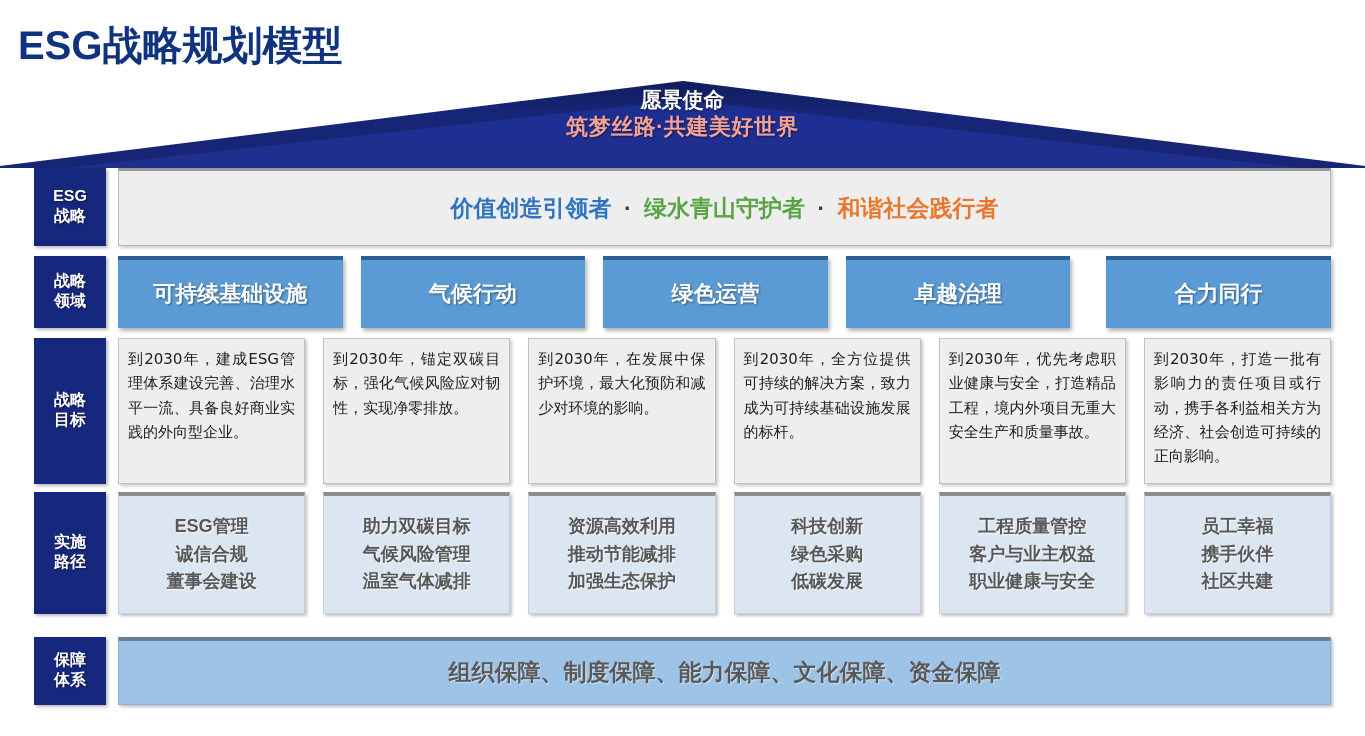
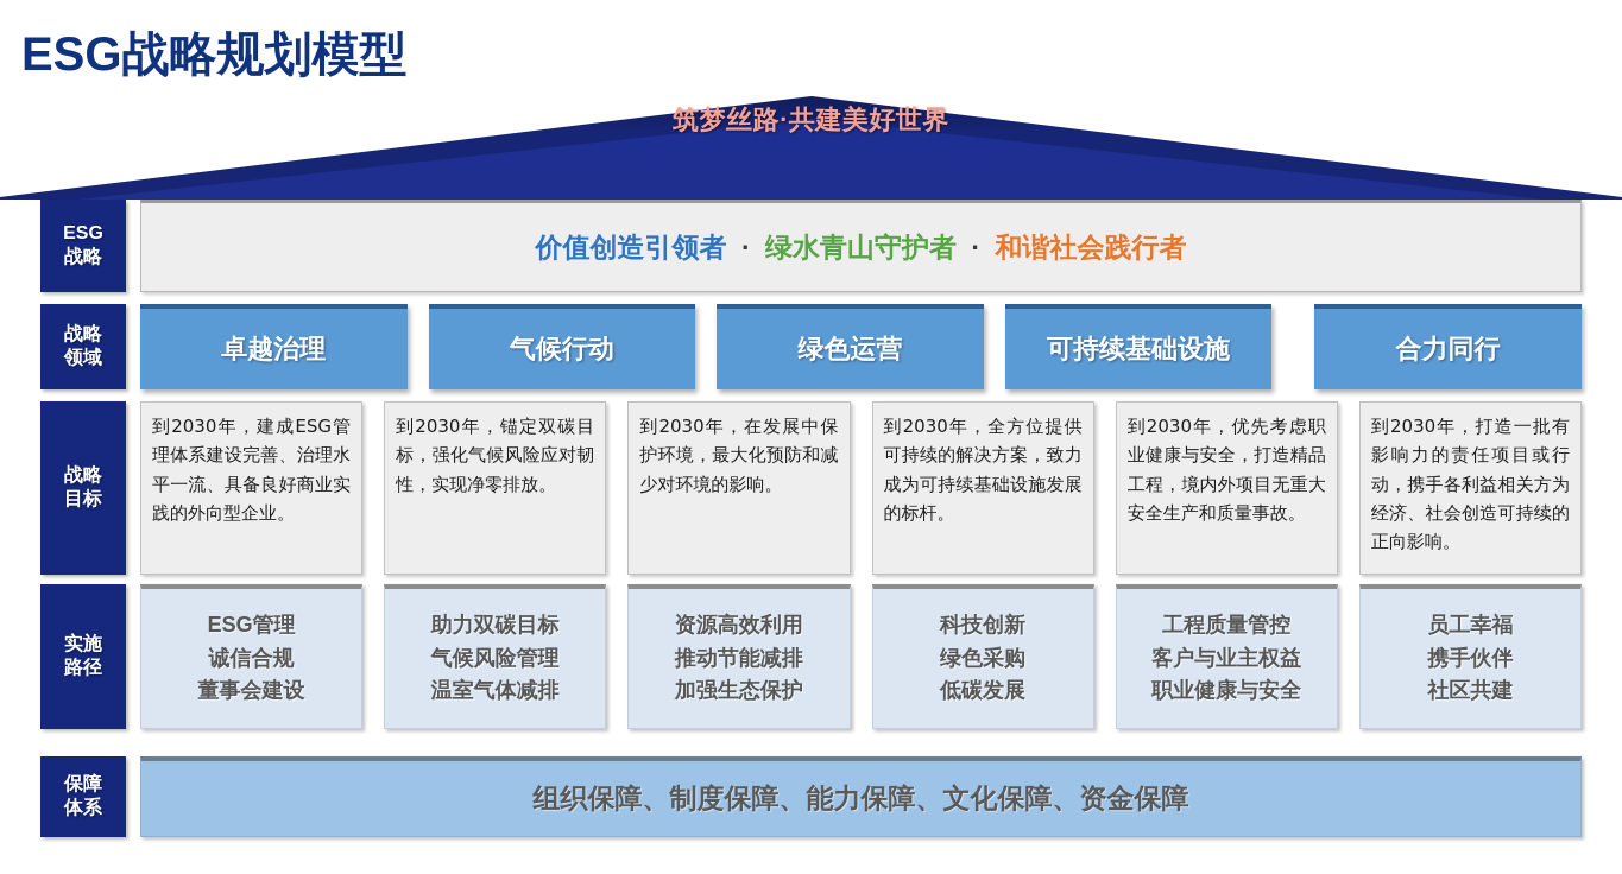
  ESG战略规划模型
- 愿景使命
  筑梦丝路·共建美好世界
  ESG
  战略
  价值创造引领者 · 绿水青山守护者 · 和谐社会践行者
  战略
  领域
- 可持续基础设施
+ 卓越治理
  气候行动
  绿色运营
- 卓越治理
+ 可持续基础设施
  合力同行
  战略
  目标
  到2030年，建成ESG管理体系建设完善、治理水平一流、具备良好商业实践的外向型企业。
  到2030年，锚定双碳目标，强化气候风险应对韧性，实现净零排放。
  到2030年，在发展中保护环境，最大化预防和减少对环境的影响。
  到2030年，全方位提供可持续的解决方案，致力成为可持续基础设施发展的标杆。
  到2030年，优先考虑职业健康与安全，打造精品工程，境内外项目无重大安全生产和质量事故。
  到2030年，打造一批有影响力的责任项目或行动，携手各利益相关方为经济、社会创造可持续的正向影响。
  实施
  路径
  ESG管理
  诚信合规
  董事会建设
  助力双碳目标
  气候风险管理
  温室气体减排
  资源高效利用
  推动节能减排
  加强生态保护
  科技创新
  绿色采购
  低碳发展
  工程质量管控
  客户与业主权益
  职业健康与安全
  员工幸福
  携手伙伴
  社区共建
  保障
  体系
  组织保障、制度保障、能力保障、文化保障、资金保障
